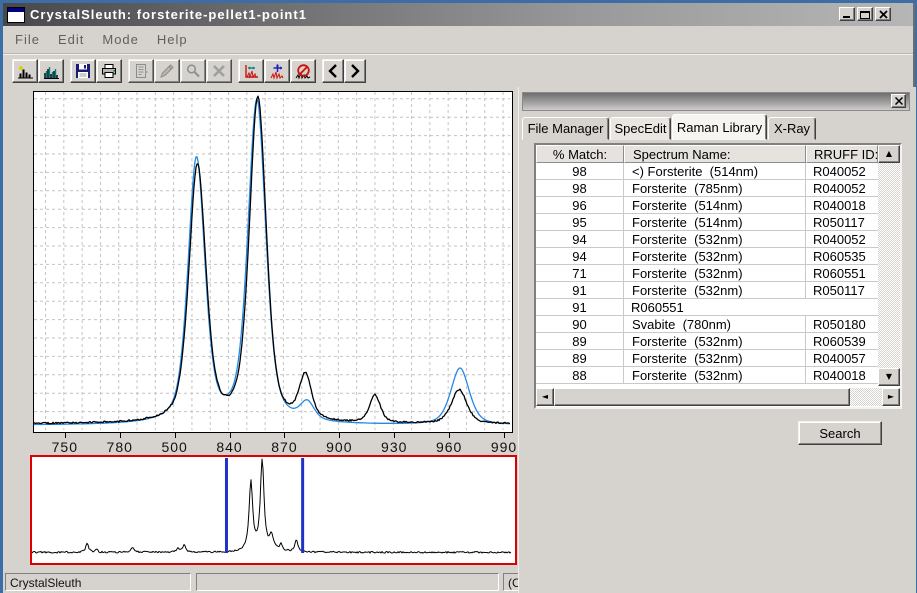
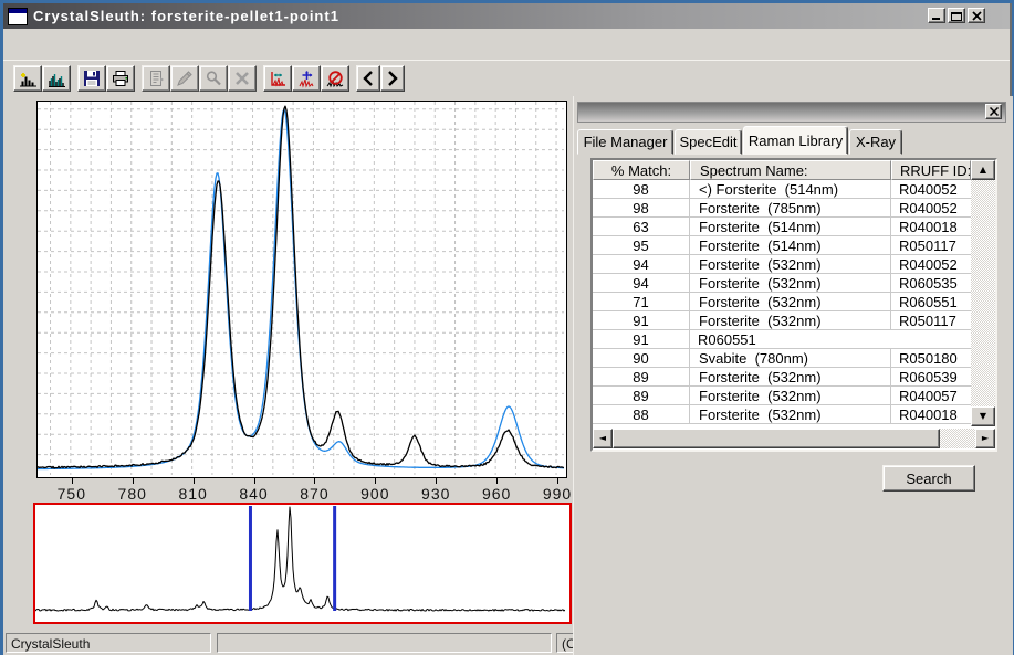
  CrystalSleuth: forsterite-pellet1-point1
- File
- Edit
- Mode
- Help
  750
  780
- 500
+ 810
  840
  870
  900
  930
  960
  990
  CrystalSleuth
  (C
  File Manager
  SpecEdit
  Raman Library
  X-Ray
  % Match:
  Spectrum Name:
  RRUFF ID:
  ▲
  98
  <) Forsterite (514nm)
  R040052
  98
  Forsterite (785nm)
  R040052
- 96
+ 63
  Forsterite (514nm)
  R040018
  95
  Forsterite (514nm)
  R050117
  94
  Forsterite (532nm)
  R040052
  94
  Forsterite (532nm)
  R060535
  71
  Forsterite (532nm)
  R060551
  91
  Forsterite (532nm)
  R050117
  91
  R060551
  90
  Svabite (780nm)
  R050180
  89
  Forsterite (532nm)
  R060539
  89
  Forsterite (532nm)
  R040057
  88
  Forsterite (532nm)
  R040018
  ▼
  ◄
  ►
  Search
